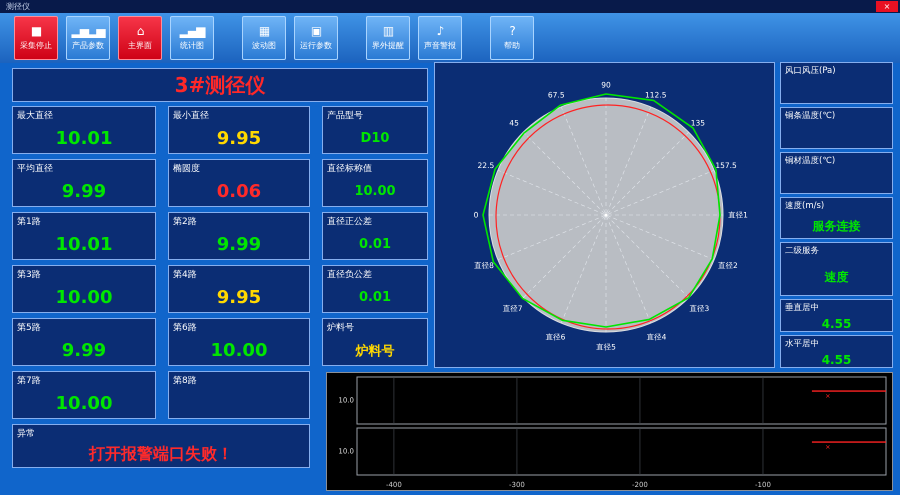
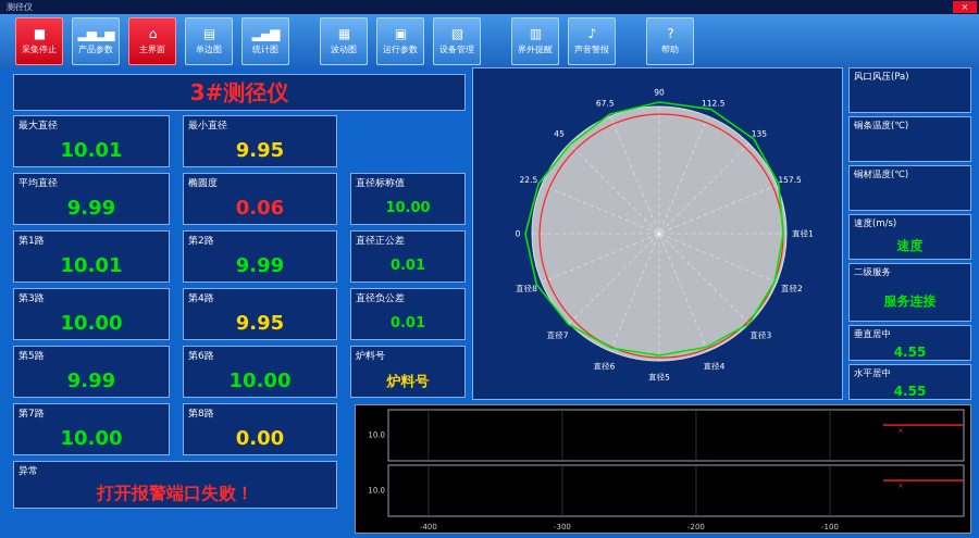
  测径仪
  ×
  ■
  采集停止
  ▂▅▂▅
  产品参数
  ⌂
  主界面
+ ▤
+ 单边图
  ▂▄▆
  统计图
  ▦
  波动图
  ▣
  运行参数
+ ▧
+ 设备管理
  ▥
  界外提醒
  ♪
  声音警报
  ?
  帮助
  3#测径仪
  最大直径
  10.01
  最小直径
  9.95
- 产品型号
- D10
  平均直径
  9.99
  椭圆度
  0.06
  直径标称值
  10.00
  第1路
  10.01
  第2路
  9.99
  直径正公差
  0.01
  第3路
  10.00
  第4路
  9.95
  直径负公差
  0.01
  第5路
  9.99
  第6路
  10.00
  炉料号
  炉料号
  第7路
  10.00
  第8路
+ 0.00
  异常
  打开报警端口失败！
  0
  22.5
  45
  67.5
  90
  112.5
  135
  157.5
  直径1
  直径2
  直径3
  直径4
  直径5
  直径6
  直径7
  直径8
  风口风压(Pa)
  铜条温度(℃)
  铜材温度(℃)
  速度(m/s)
- 服务连接
+ 速度
  二级服务
- 速度
+ 服务连接
  垂直居中
  4.55
  水平居中
  4.55
  10.0
  ×
  10.0
  ×
  -400
  -300
  -200
  -100
